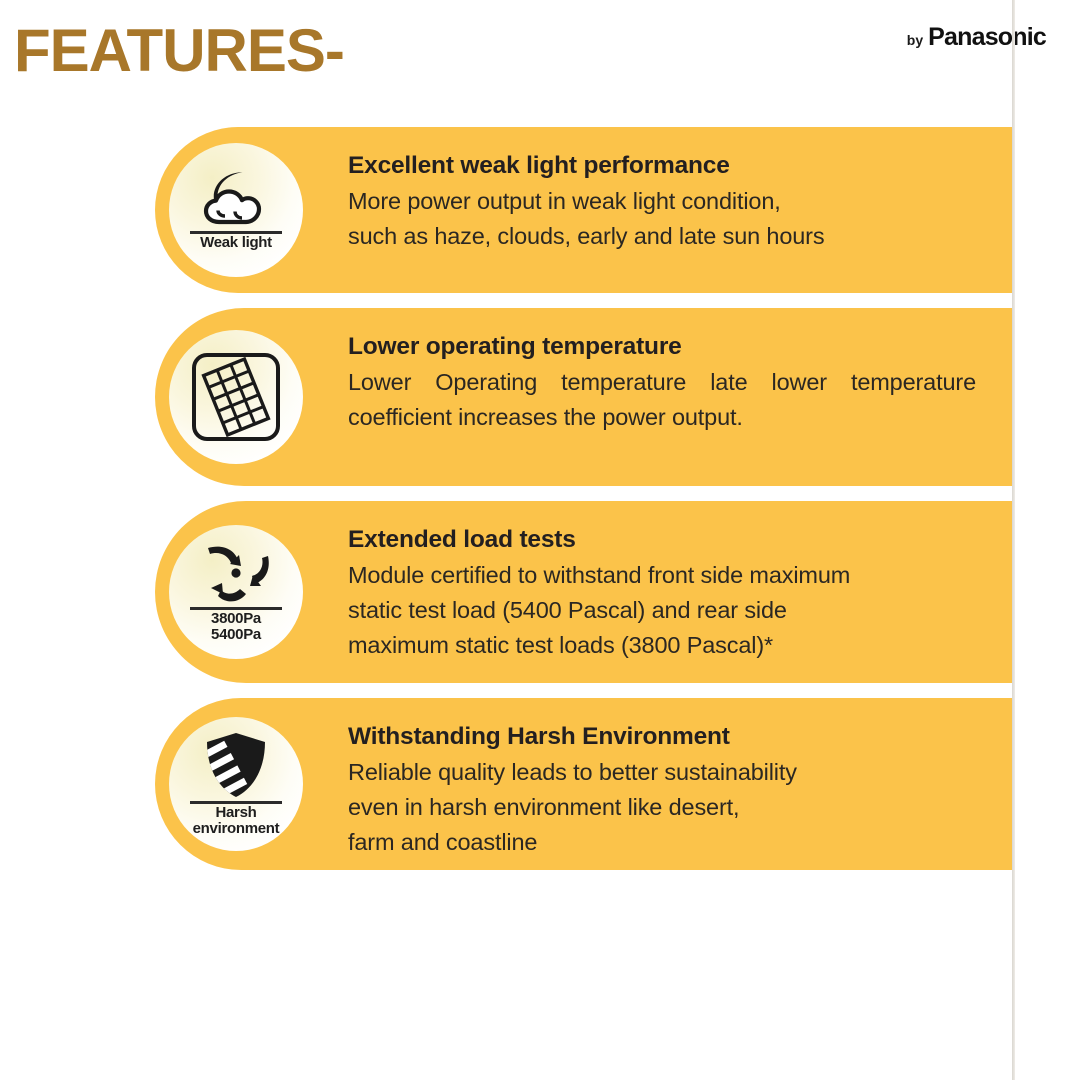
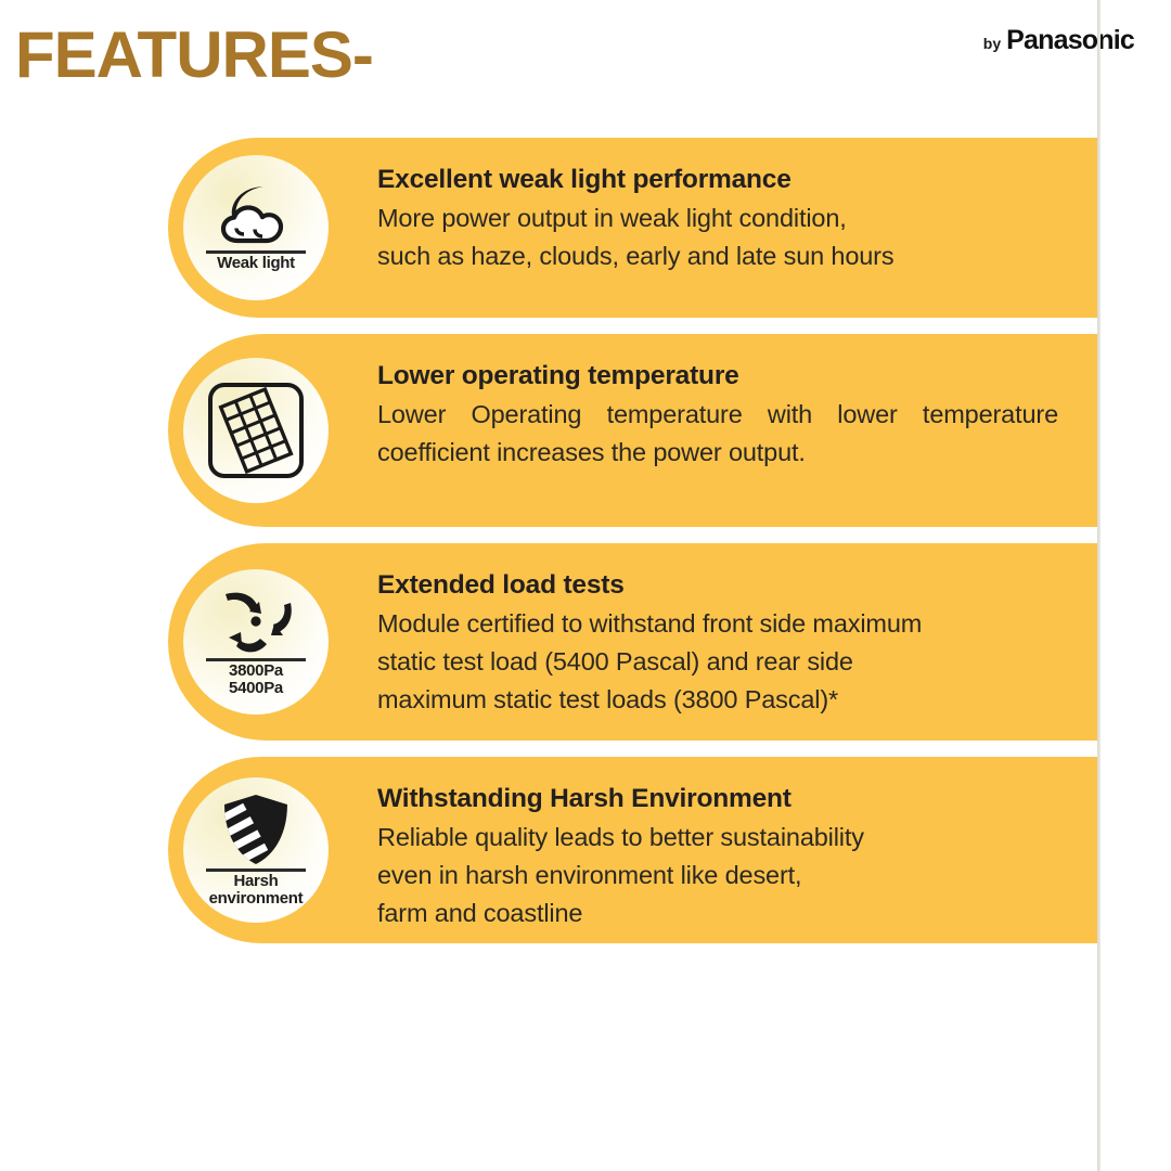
  FEATURES-
  by
  Panasonic
  Weak light
  Excellent weak light performance
  More power output in weak light condition,
  such as haze, clouds, early and late sun hours
  Lower operating temperature
- Lower Operating temperature late lower temperature coefficient increases the power output.
+ Lower Operating temperature with lower temperature coefficient increases the power output.
  3800Pa
  5400Pa
  Extended load tests
  Module certified to withstand front side maximum
  static test load (5400 Pascal) and rear side
  maximum static test loads (3800 Pascal)*
  Harsh
  environment
  Withstanding Harsh Environment
  Reliable quality leads to better sustainability
  even in harsh environment like desert,
  farm and coastline
